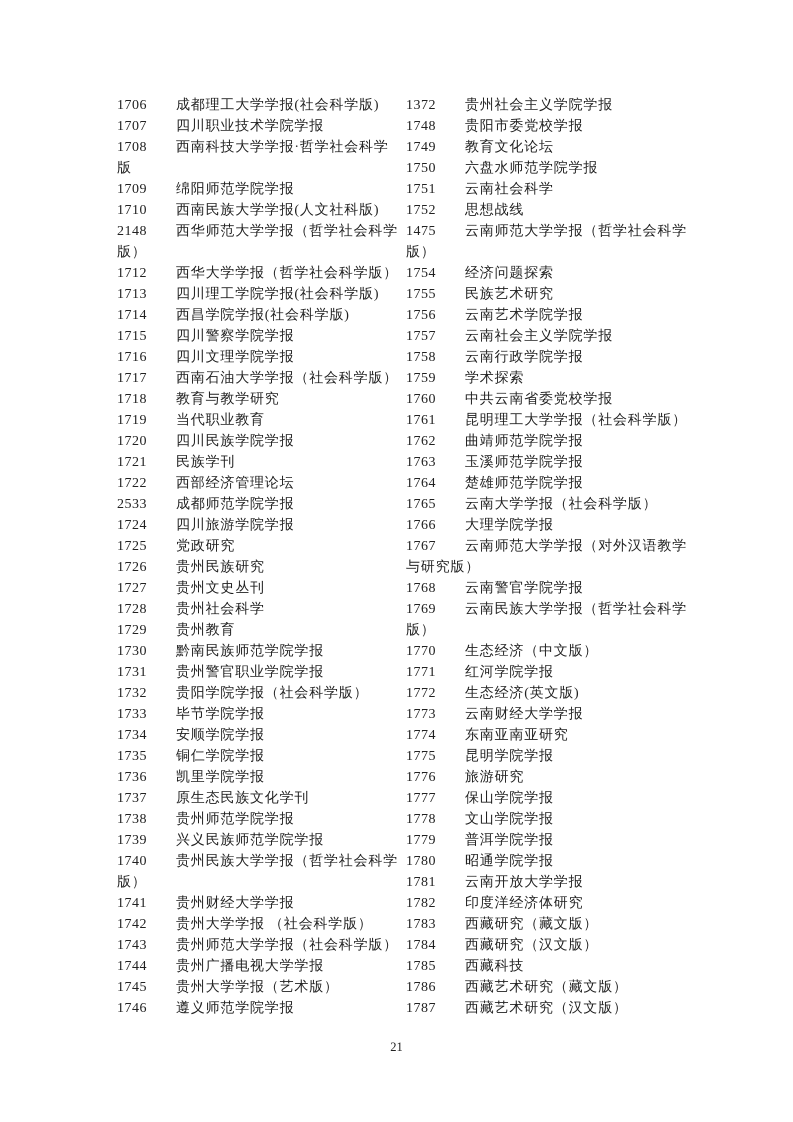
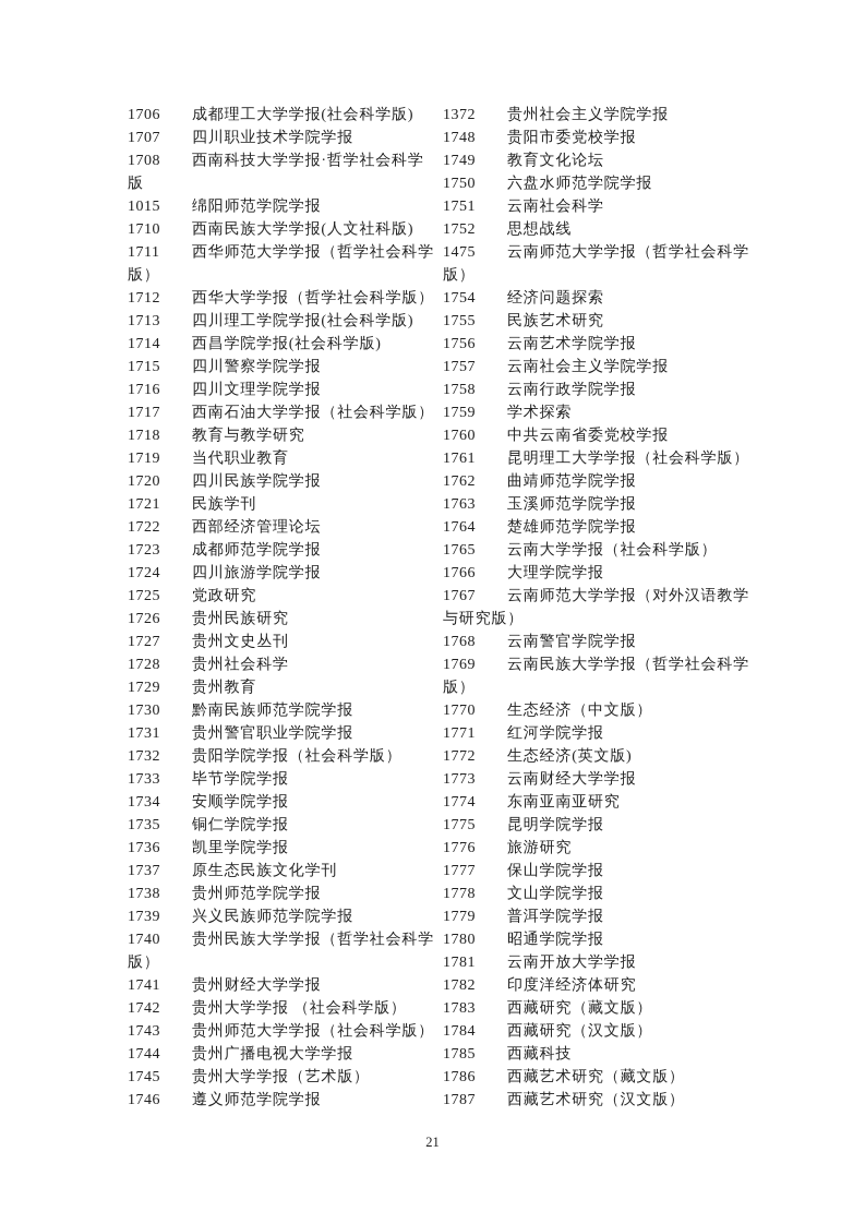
  1706 成都理工大学学报(社会科学版)
  1707 四川职业技术学院学报
  1708 西南科技大学学报·哲学社会科学版
- 1709 绵阳师范学院学报
+ 1015 绵阳师范学院学报
  1710 西南民族大学学报(人文社科版)
- 2148 西华师范大学学报（哲学社会科学版）
+ 1711 西华师范大学学报（哲学社会科学版）
  1712 西华大学学报（哲学社会科学版）
  1713 四川理工学院学报(社会科学版)
  1714 西昌学院学报(社会科学版)
  1715 四川警察学院学报
  1716 四川文理学院学报
  1717 西南石油大学学报（社会科学版）
  1718 教育与教学研究
  1719 当代职业教育
  1720 四川民族学院学报
  1721 民族学刊
  1722 西部经济管理论坛
- 2533 成都师范学院学报
+ 1723 成都师范学院学报
  1724 四川旅游学院学报
  1725 党政研究
  1726 贵州民族研究
  1727 贵州文史丛刊
  1728 贵州社会科学
  1729 贵州教育
  1730 黔南民族师范学院学报
  1731 贵州警官职业学院学报
  1732 贵阳学院学报（社会科学版）
  1733 毕节学院学报
  1734 安顺学院学报
  1735 铜仁学院学报
  1736 凯里学院学报
  1737 原生态民族文化学刊
  1738 贵州师范学院学报
  1739 兴义民族师范学院学报
  1740 贵州民族大学学报（哲学社会科学版）
  1741 贵州财经大学学报
  1742 贵州大学学报 （社会科学版）
  1743 贵州师范大学学报（社会科学版）
  1744 贵州广播电视大学学报
  1745 贵州大学学报（艺术版）
  1746 遵义师范学院学报
  1372 贵州社会主义学院学报
  1748 贵阳市委党校学报
  1749 教育文化论坛
  1750 六盘水师范学院学报
  1751 云南社会科学
  1752 思想战线
  1475 云南师范大学学报（哲学社会科学版）
  1754 经济问题探索
  1755 民族艺术研究
  1756 云南艺术学院学报
  1757 云南社会主义学院学报
  1758 云南行政学院学报
  1759 学术探索
  1760 中共云南省委党校学报
  1761 昆明理工大学学报（社会科学版）
  1762 曲靖师范学院学报
  1763 玉溪师范学院学报
  1764 楚雄师范学院学报
  1765 云南大学学报（社会科学版）
  1766 大理学院学报
  1767 云南师范大学学报（对外汉语教学与研究版）
  1768 云南警官学院学报
  1769 云南民族大学学报（哲学社会科学版）
  1770 生态经济（中文版）
  1771 红河学院学报
  1772 生态经济(英文版)
  1773 云南财经大学学报
  1774 东南亚南亚研究
  1775 昆明学院学报
  1776 旅游研究
  1777 保山学院学报
  1778 文山学院学报
  1779 普洱学院学报
  1780 昭通学院学报
  1781 云南开放大学学报
  1782 印度洋经济体研究
  1783 西藏研究（藏文版）
  1784 西藏研究（汉文版）
  1785 西藏科技
  1786 西藏艺术研究（藏文版）
  1787 西藏艺术研究（汉文版）
  21
